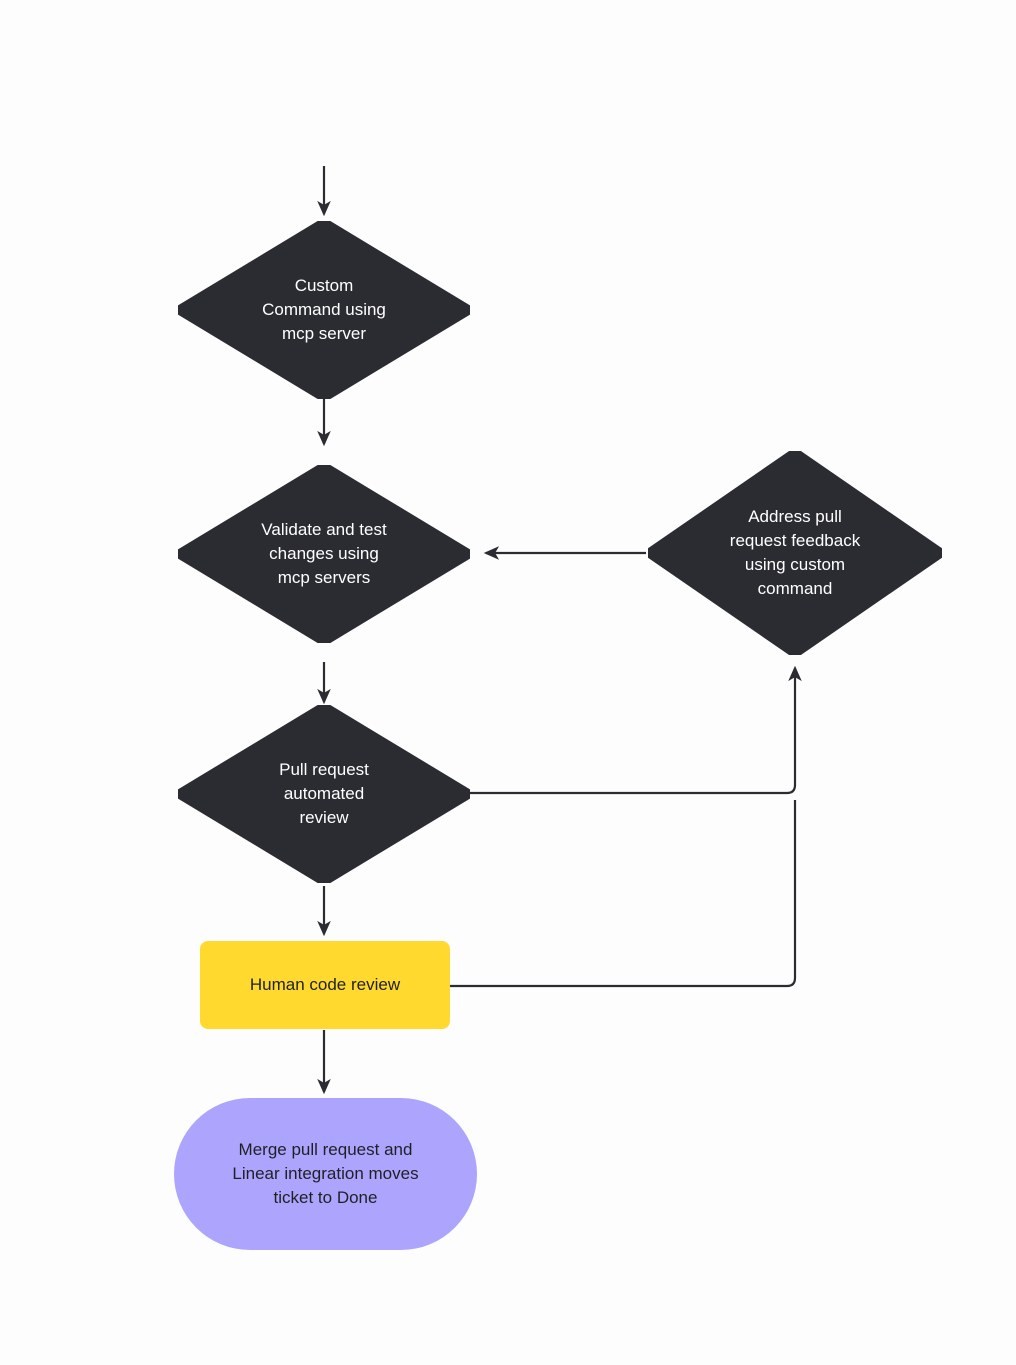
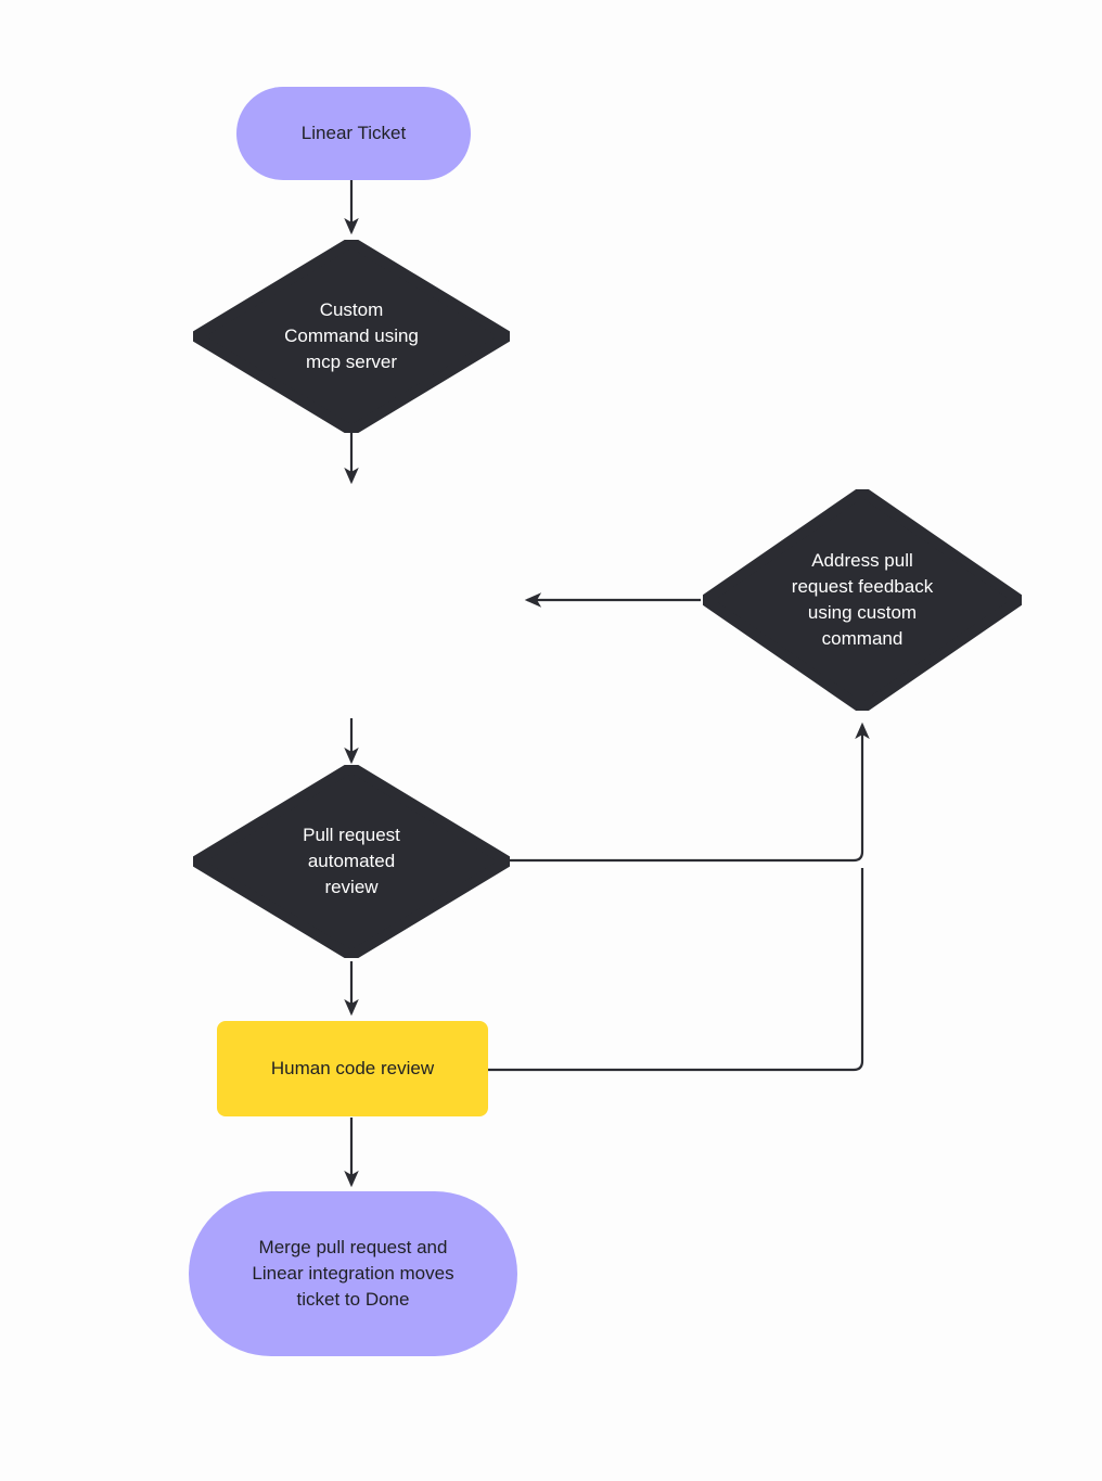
+ Linear Ticket
  Custom
  Command using
  mcp server
- Validate and test
- changes using
- mcp servers
  Pull request
  automated
  review
  Address pull
  request feedback
  using custom
  command
  Human code review
  Merge pull request and
  Linear integration moves
  ticket to Done
